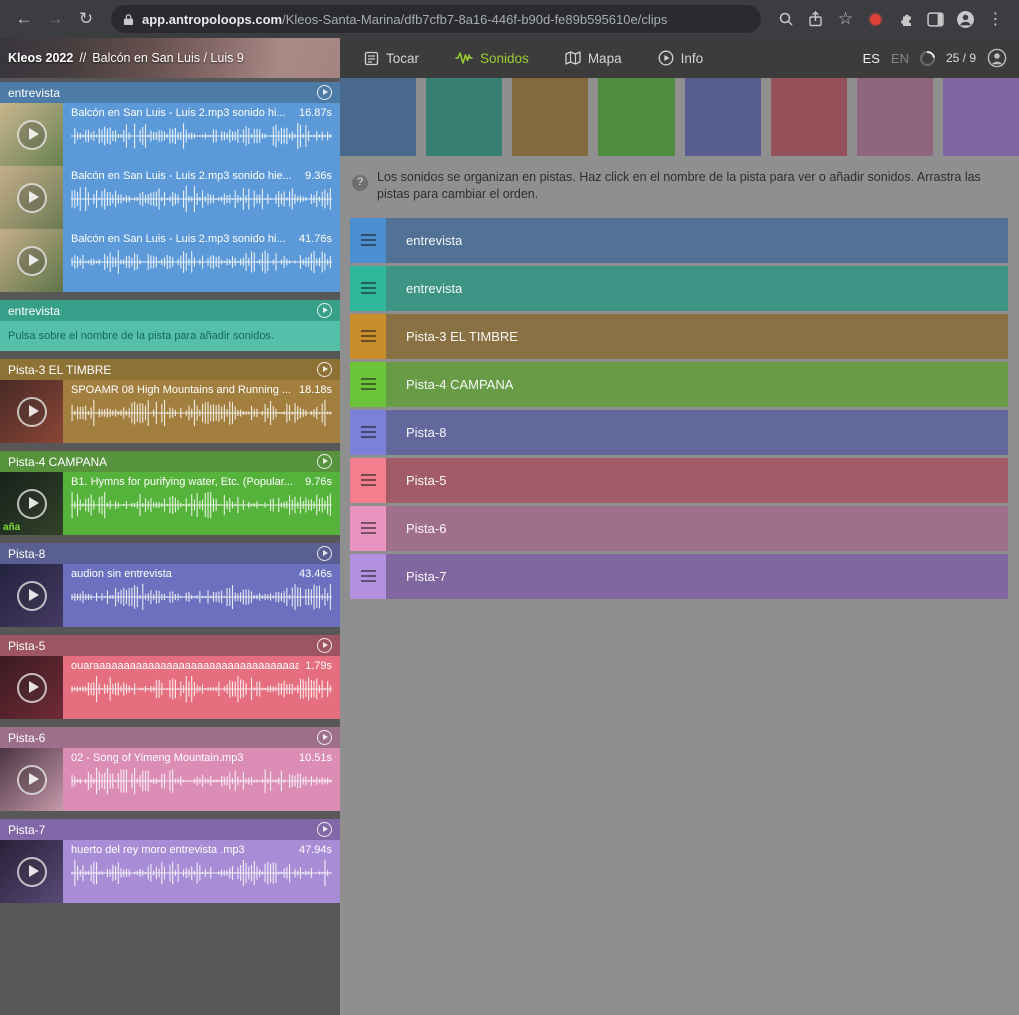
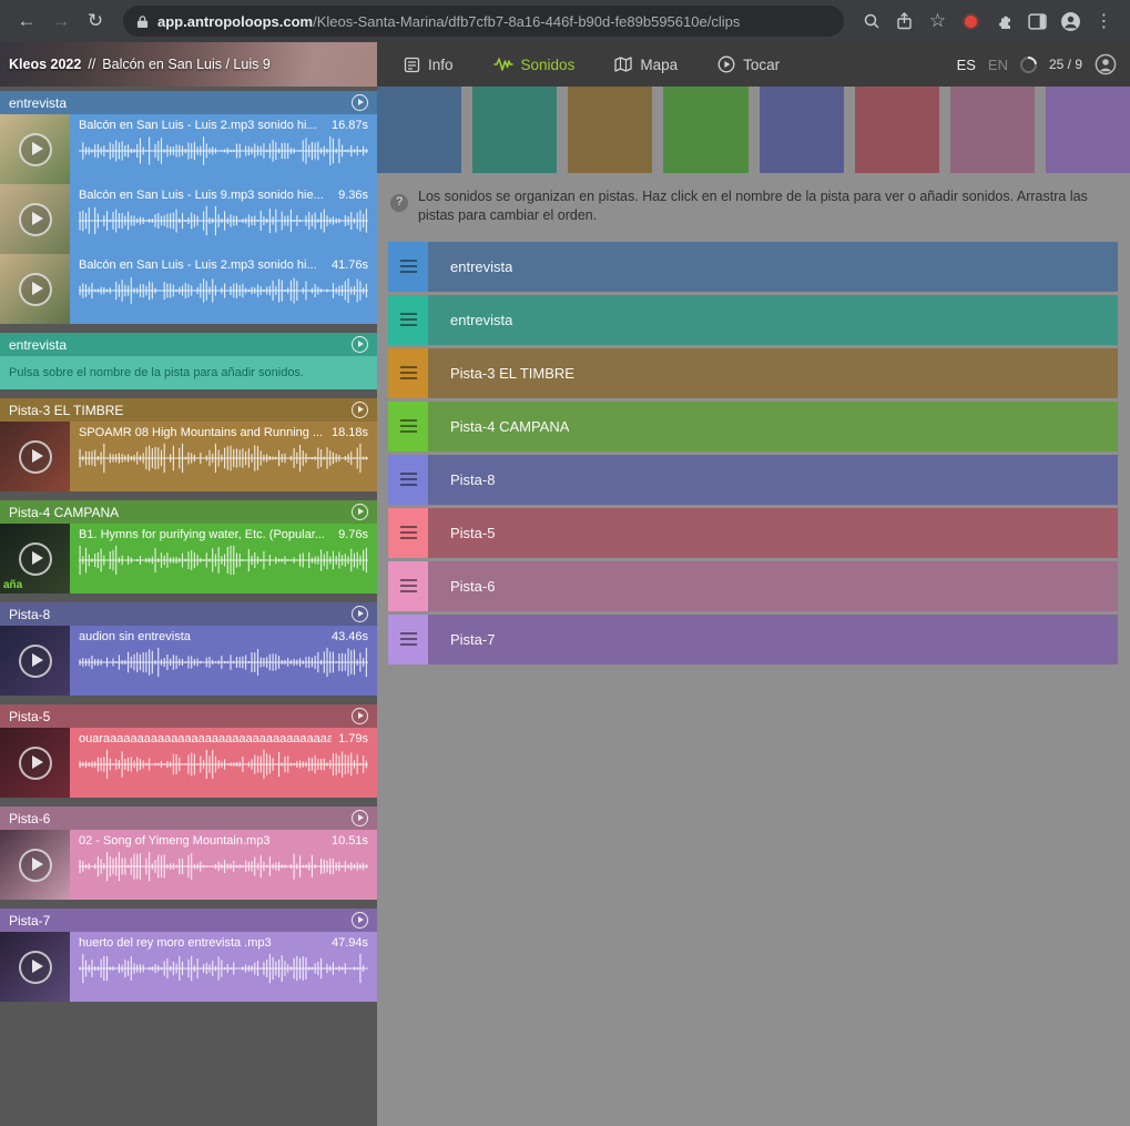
  ←
  →
  ↻
  app.antropoloops.com/Kleos-Santa-Marina/dfb7cfb7-8a16-446f-b90d-fe89b595610e/clips
  ☆
  ⋮
  Kleos 2022
  //
  Balcón en San Luis / Luis 9
- Tocar
+ Info
  Sonidos
  Mapa
- Info
+ Tocar
  ES
  EN
  25 / 9
  entrevista
  Balcón en San Luis - Luis 2.mp3 sonido hi...
  16.87s
- Balcón en San Luis - Luis 2.mp3 sonido hie...
+ Balcón en San Luis - Luis 9.mp3 sonido hie...
  9.36s
  Balcón en San Luis - Luis 2.mp3 sonido hi...
  41.76s
  entrevista
  Pulsa sobre el nombre de la pista para añadir sonidos.
  Pista-3 EL TIMBRE
  SPOAMR 08 High Mountains and Running ...
  18.18s
  Pista-4 CAMPANA
  aña
  B1. Hymns for purifying water, Etc. (Popular...
  9.76s
  Pista-8
  audion sin entrevista
  43.46s
  Pista-5
  ouaraaaaaaaaaaaaaaaaaaaaaaaaaaaaaaaaaa
  1.79s
  Pista-6
  02 - Song of Yimeng Mountain.mp3
  10.51s
  Pista-7
  huerto del rey moro entrevista .mp3
  47.94s
  ?
  Los sonidos se organizan en pistas. Haz click en el nombre de la pista para ver o añadir sonidos. Arrastra las pistas para cambiar el orden.
  entrevista
  entrevista
  Pista-3 EL TIMBRE
  Pista-4 CAMPANA
  Pista-8
  Pista-5
  Pista-6
  Pista-7
